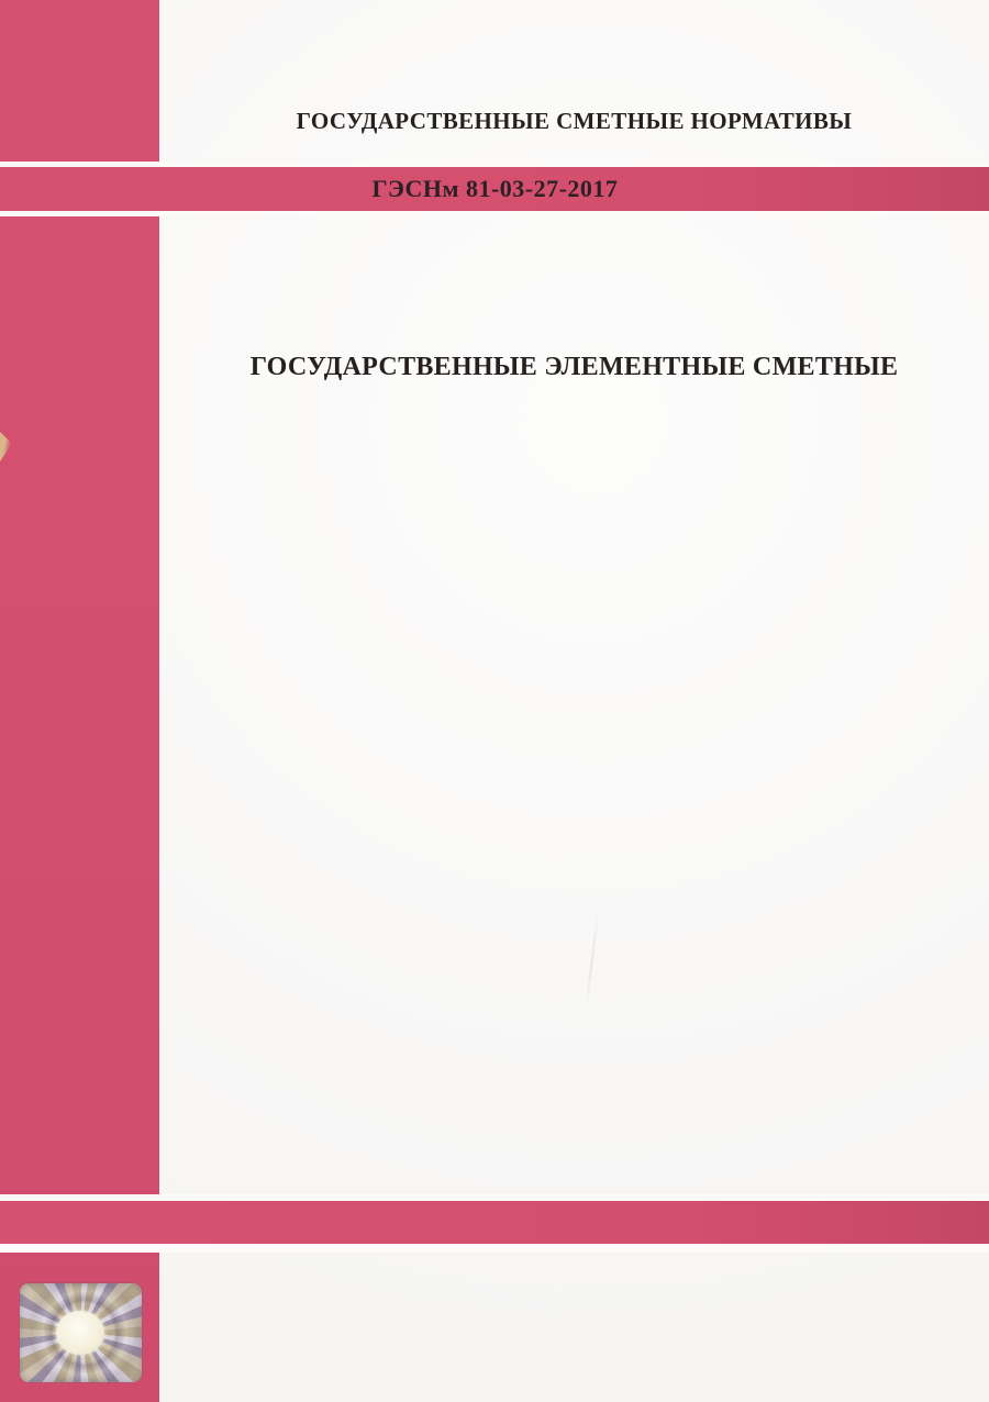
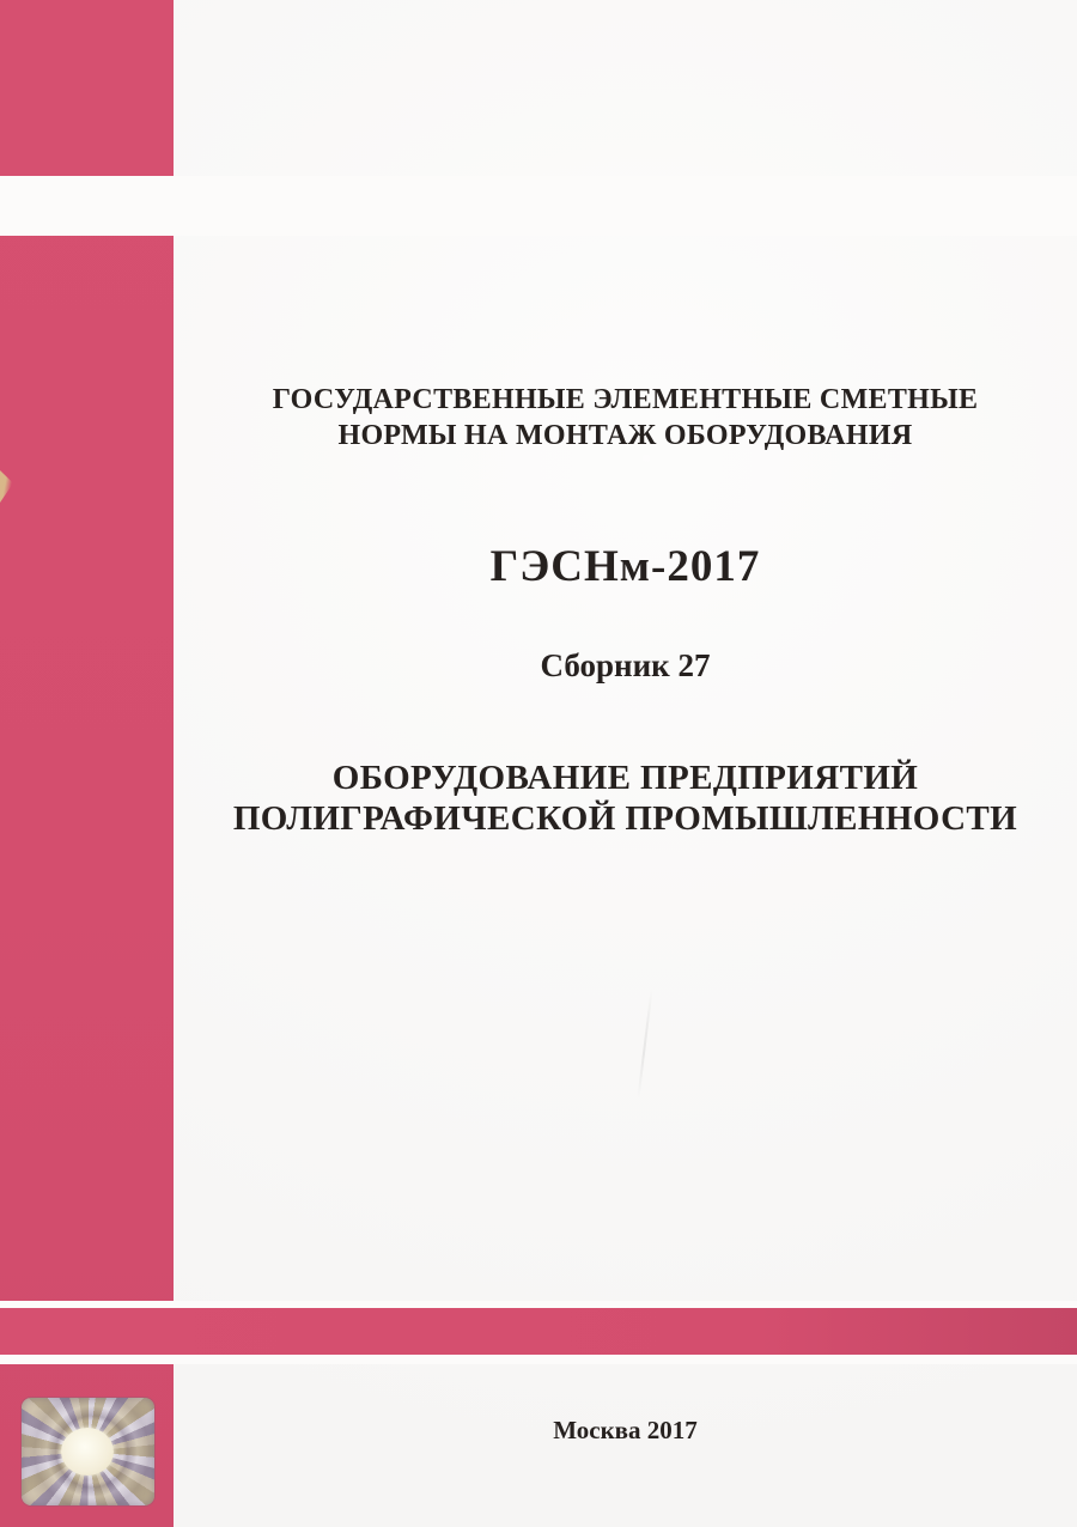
- ГОСУДАРСТВЕННЫЕ СМЕТНЫЕ НОРМАТИВЫ
- ГЭСНм 81-03-27-2017
  ГОСУДАРСТВЕННЫЕ ЭЛЕМЕНТНЫЕ СМЕТНЫЕ
+ НОРМЫ НА МОНТАЖ ОБОРУДОВАНИЯ
+ ГЭСНм-2017
+ Сборник 27
+ ОБОРУДОВАНИЕ ПРЕДПРИЯТИЙ
+ ПОЛИГРАФИЧЕСКОЙ ПРОМЫШЛЕННОСТИ
+ Москва 2017
